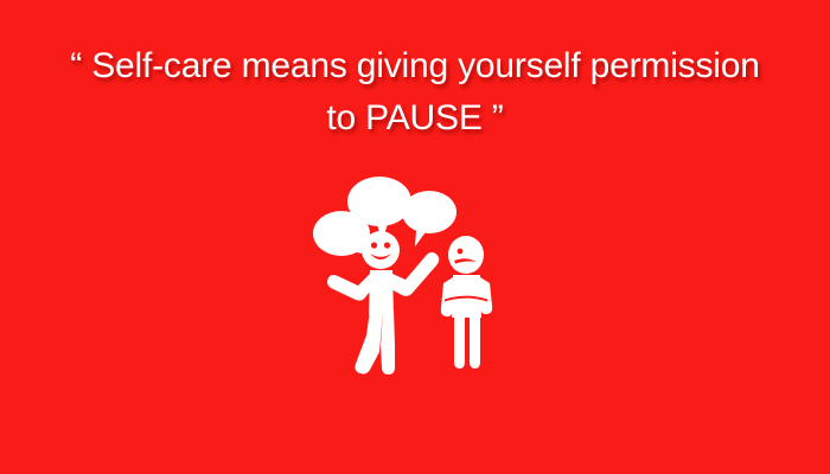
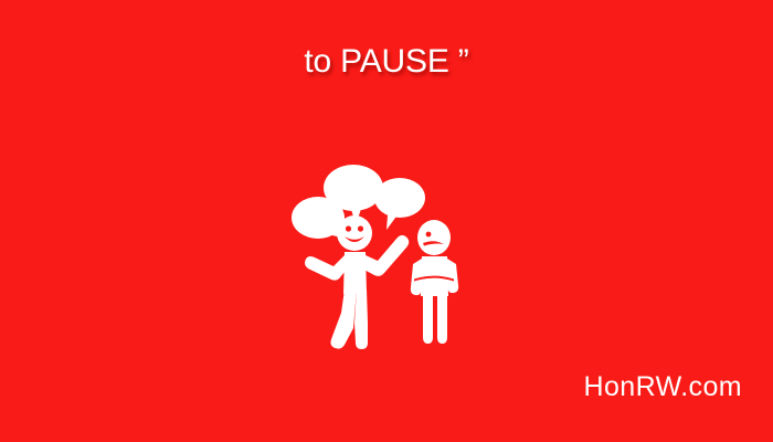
- “ Self-care means giving yourself permission
  to PAUSE ”
+ HonRW.com
